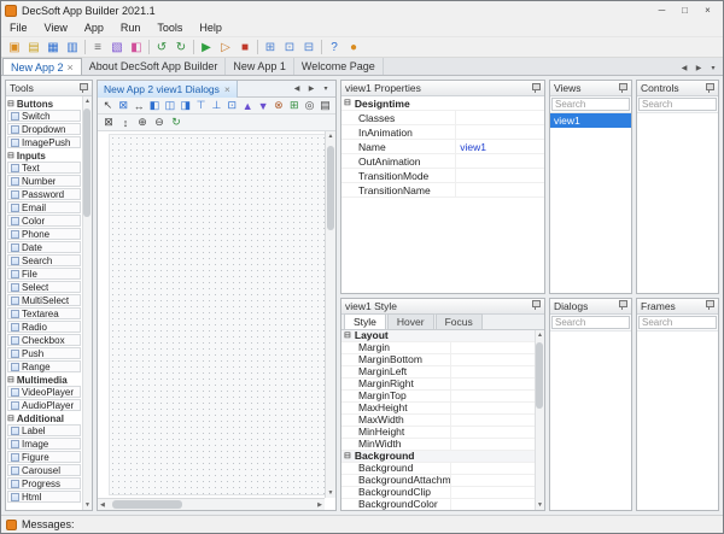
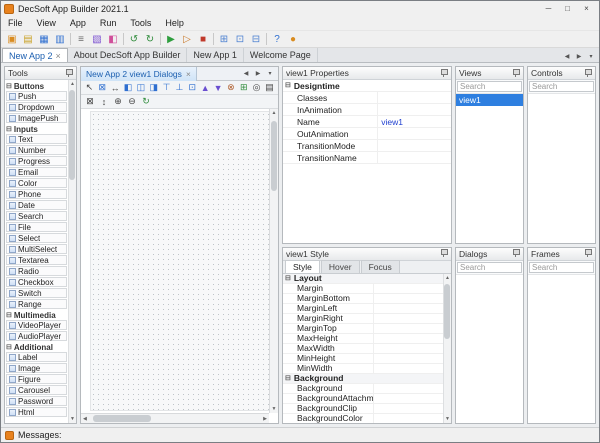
  DecSoft App Builder 2021.1
  ─
  □
  ×
  File
  View
  App
  Run
  Tools
  Help
  ▣
  ▤
  ▦
  ▥
  ≡
  ▧
  ◧
  ↺
  ↻
  ▶
  ▷
  ■
  ⊞
  ⊡
  ⊟
  ?
  ●
  New App 2
  ×
  About DecSoft App Builder
  New App 1
  Welcome Page
  Tools
  Buttons
- Switch
+ Push
  Dropdown
  ImagePush
  Inputs
  Text
  Number
- Password
+ Progress
  Email
  Color
  Phone
  Date
  Search
  File
  Select
  MultiSelect
  Textarea
  Radio
  Checkbox
- Push
+ Switch
  Range
  Multimedia
  VideoPlayer
  AudioPlayer
  Additional
  Label
  Image
  Figure
  Carousel
- Progress
+ Password
  Html
  New App 2 view1 Dialogs
  ×
  ↖
  ⊠
  ↔
  ◧
  ◫
  ◨
  ⊤
  ⊥
  ⊡
  ▲
  ▼
  ⊗
  ⊞
  ◎
  ▤
  ⊠
  ↕
  ⊕
  ⊖
  ↻
  view1 Properties
  Designtime
  Classes
  InAnimation
  Name
  view1
  OutAnimation
  TransitionMode
  TransitionName
  view1 Style
  Style
  Hover
  Focus
  Layout
  Margin
  MarginBottom
  MarginLeft
  MarginRight
  MarginTop
  MaxHeight
  MaxWidth
  MinHeight
  MinWidth
  Background
  Background
  BackgroundAttachm
  BackgroundClip
  BackgroundColor
  Views
  Search
  view1
  Dialogs
  Search
  Controls
  Search
  Frames
  Search
  Messages:
